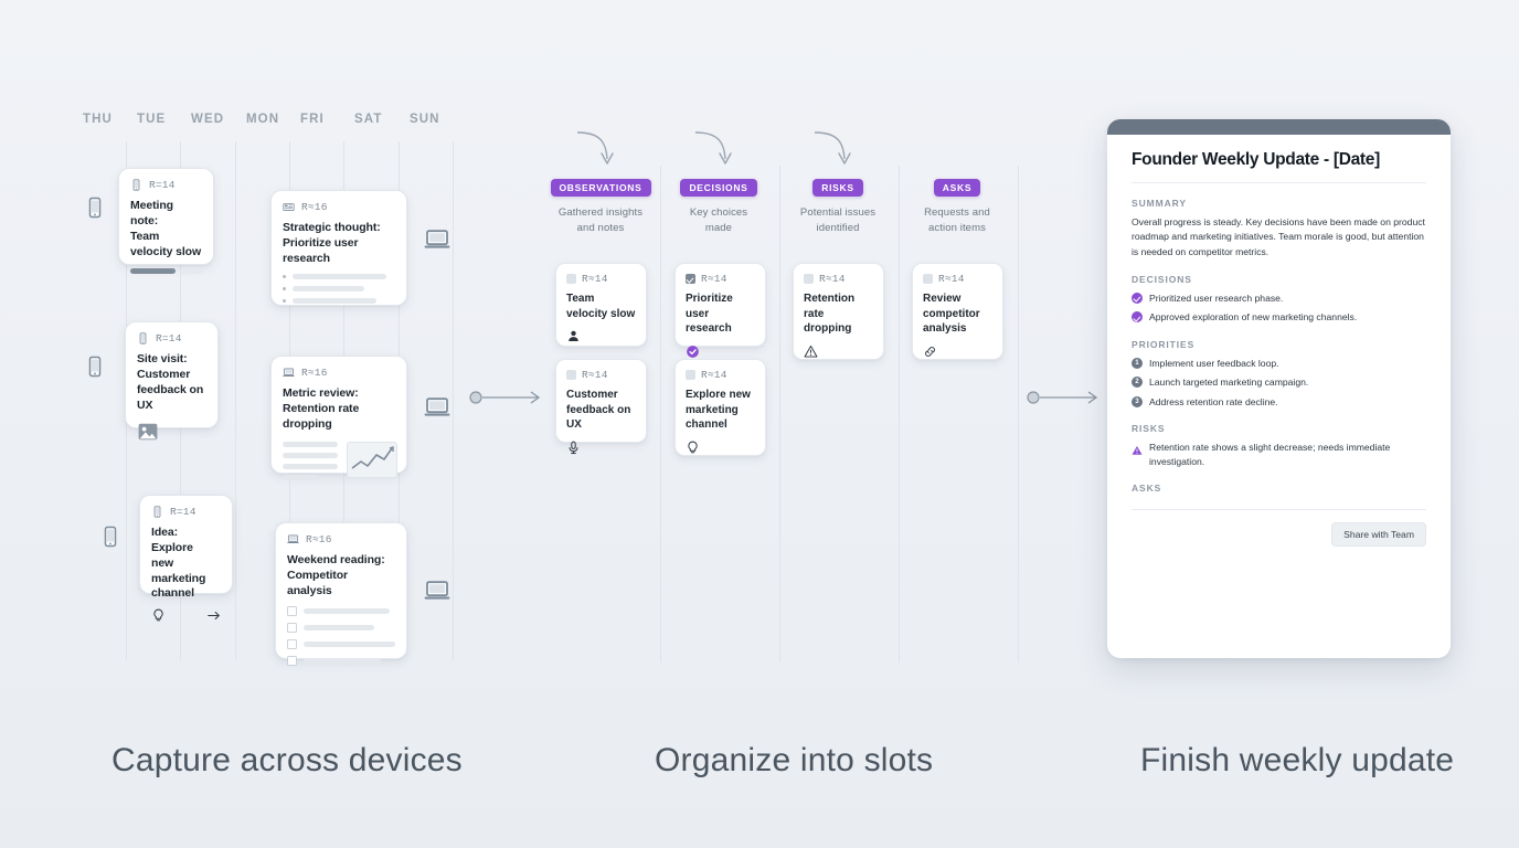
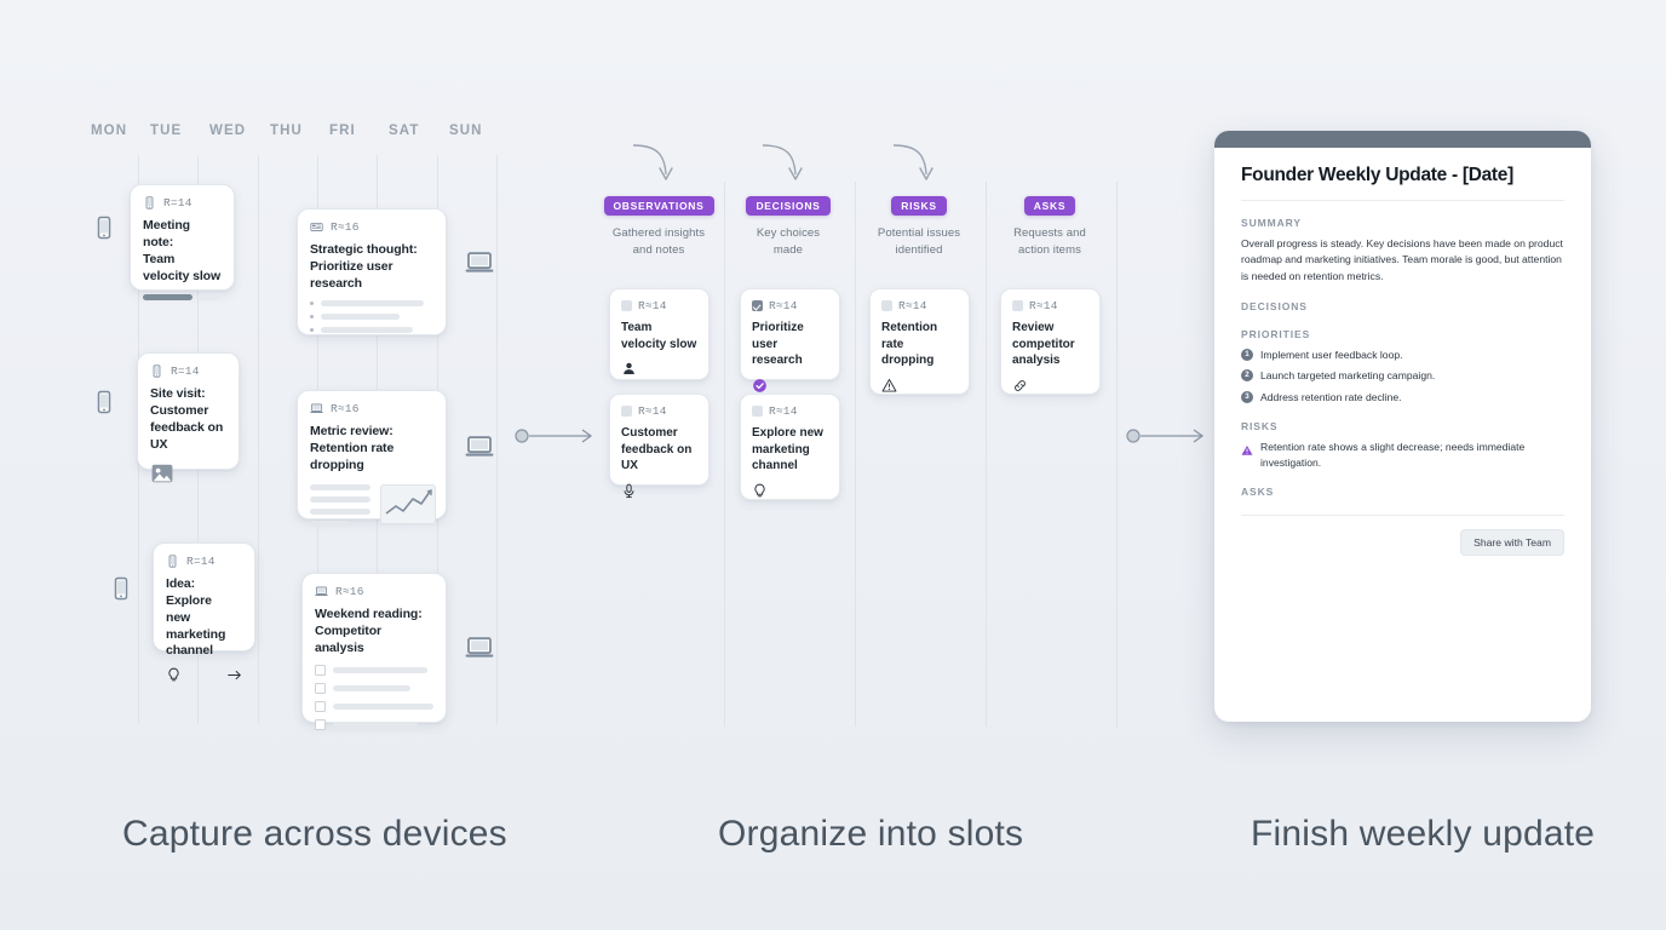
- THU
+ MON
  TUE
  WED
- MON
+ THU
  FRI
  SAT
  SUN
  R=14
  Meeting note:
  Team velocity slow
  R≈16
  Strategic thought:
  Prioritize user research
  R=14
  Site visit:
  Customer feedback on UX
  R≈16
  Metric review:
  Retention rate dropping
  R=14
  Idea: Explore
  new marketing channel
  R≈16
  Weekend reading:
  Competitor analysis
  OBSERVATIONS
  Gathered insights
  and notes
  DECISIONS
  Key choices
  made
  RISKS
  Potential issues
  identified
  ASKS
  Requests and
  action items
  R≈14
  Team velocity slow
  R≈14
  Customer feedback on UX
  R≈14
  Prioritize user research
  R≈14
  Explore new marketing channel
  R≈14
  Retention rate dropping
  R≈14
  Review competitor analysis
  Founder Weekly Update - [Date]
  SUMMARY
- Overall progress is steady. Key decisions have been made on product roadmap and marketing initiatives. Team morale is good, but attention is needed on competitor metrics.
+ Overall progress is steady. Key decisions have been made on product roadmap and marketing initiatives. Team morale is good, but attention is needed on retention metrics.
  DECISIONS
- Prioritized user research phase.
- Approved exploration of new marketing channels.
  PRIORITIES
  Implement user feedback loop.
  Launch targeted marketing campaign.
  Address retention rate decline.
  RISKS
  Retention rate shows a slight decrease; needs immediate investigation.
  ASKS
  Share with Team
  Capture across devices
  Organize into slots
  Finish weekly update
